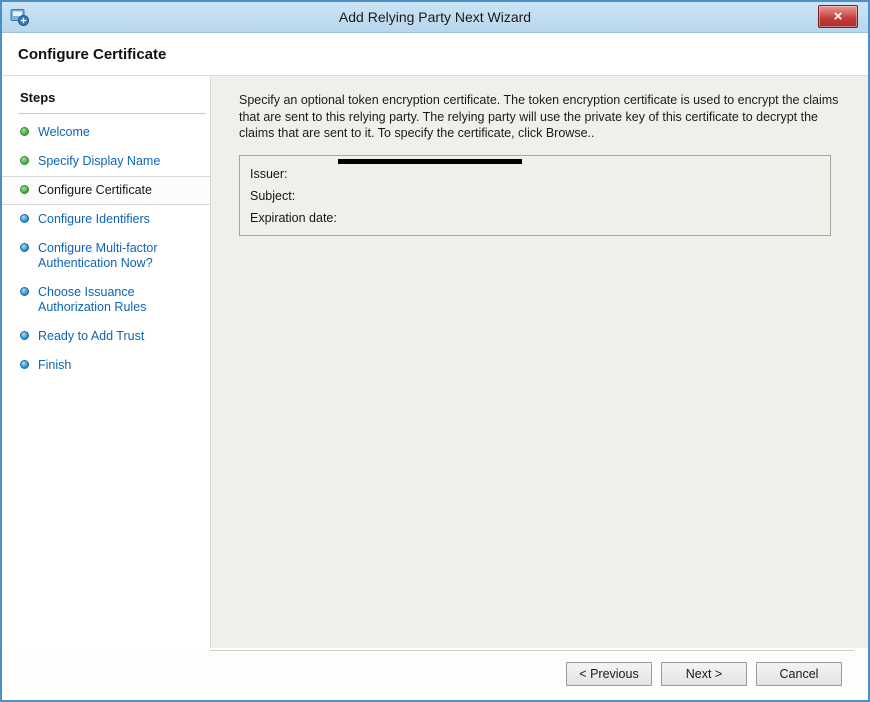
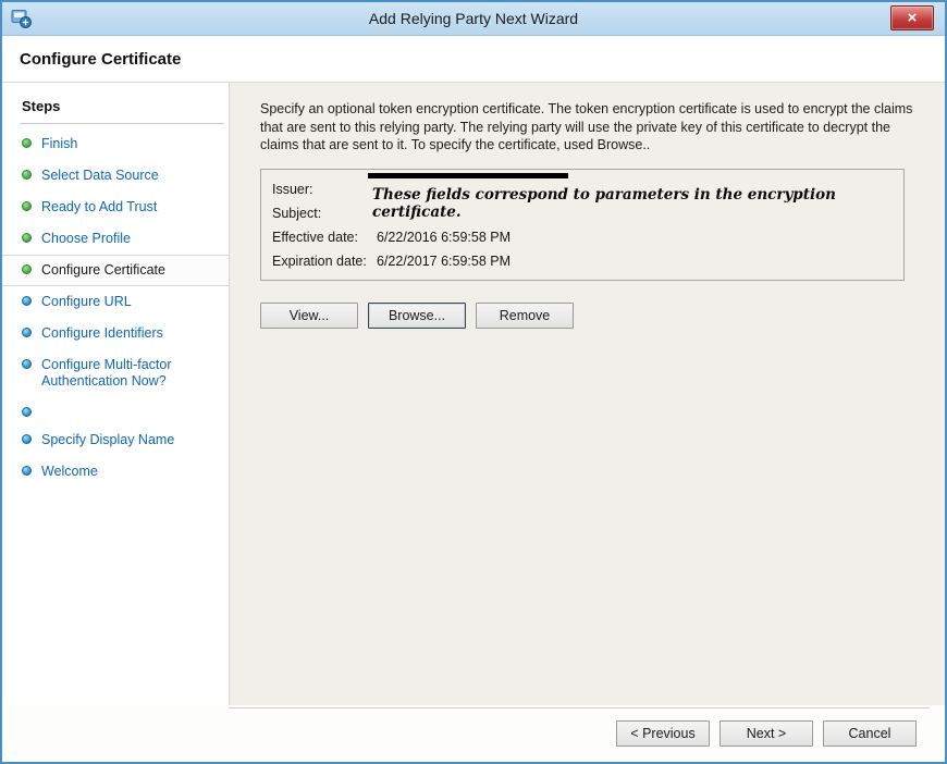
  Add Relying Party Next Wizard
  ×
  Configure Certificate
  Steps
- Welcome
+ Finish
+ Select Data Source
- Specify Display Name
+ Ready to Add Trust
+ Choose Profile
  Configure Certificate
+ Configure URL
  Configure Identifiers
  Configure Multi-factor Authentication Now?
- Choose Issuance Authorization Rules
- Ready to Add Trust
+ Specify Display Name
- Finish
+ Welcome
- Specify an optional token encryption certificate. The token encryption certificate is used to encrypt the claims that are sent to this relying party. The relying party will use the private key of this certificate to decrypt the claims that are sent to it. To specify the certificate, click Browse..
+ Specify an optional token encryption certificate. The token encryption certificate is used to encrypt the claims that are sent to this relying party. The relying party will use the private key of this certificate to decrypt the claims that are sent to it. To specify the certificate, used Browse..
+ These fields correspond to parameters in the encryption certificate.
  Issuer:
  Subject:
+ Effective date:
+ 6/22/2016 6:59:58 PM
  Expiration date:
+ 6/22/2017 6:59:58 PM
+ View...
+ Browse...
+ Remove
  < Previous
  Next >
  Cancel
